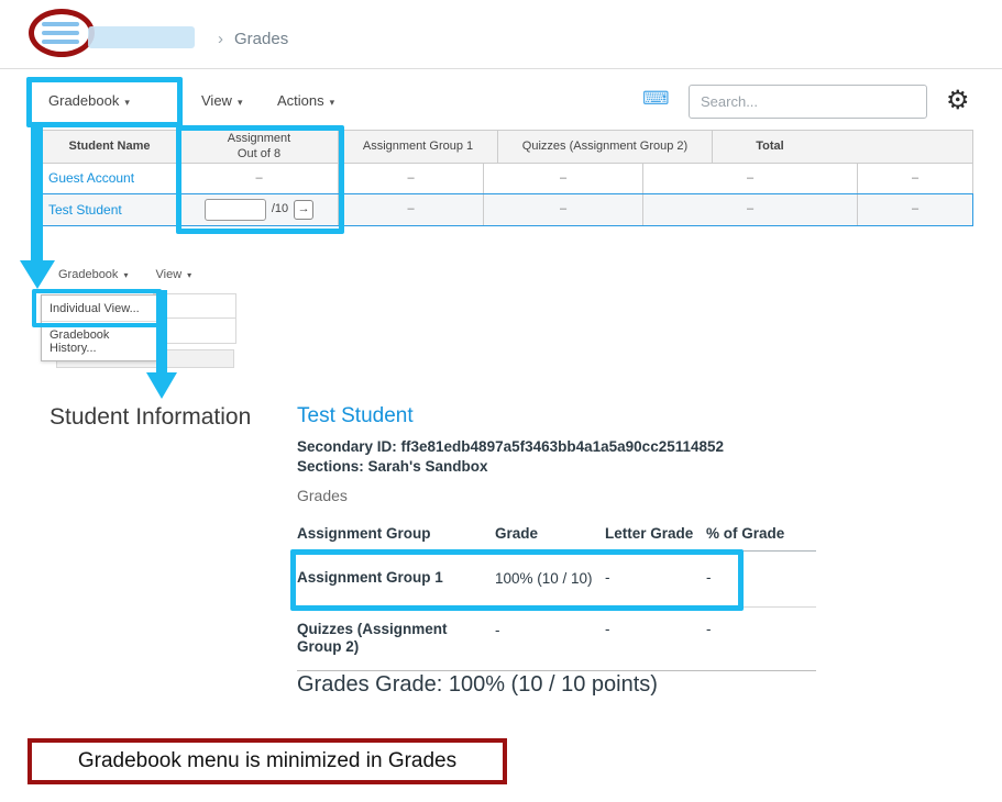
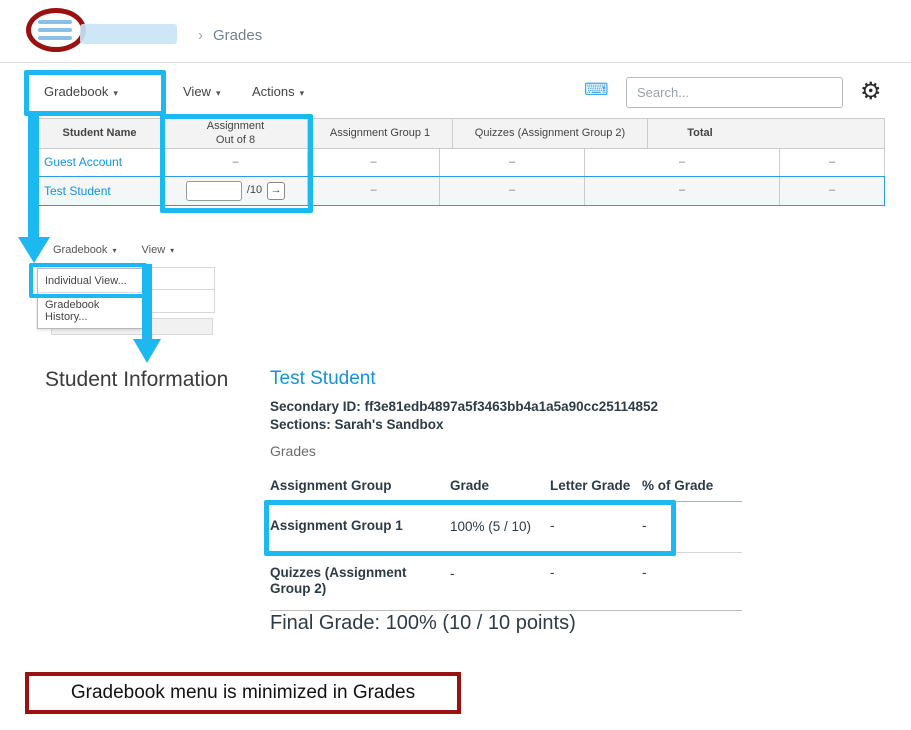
  › Grades
  Gradebook ▾
  View ▾
  Actions ▾
  ⌨
  Search...
  ⚙
  Student Name
  Assignment
  Out of 8
  Assignment Group 1
  Quizzes (Assignment Group 2)
  Total
  Guest Account
  –
  –
  –
  –
  –
  Test Student
  /10
  →
  –
  –
  –
  –
  Gradebook ▾ View ▾
  Individual View...
  Gradebook History...
  Student Information
  Test Student
  Secondary ID: ff3e81edb4897a5f3463bb4a1a5a90cc25114852
  Sections: Sarah's Sandbox
  Grades
  Assignment Group
  Grade
  Letter Grade
  % of Grade
  Assignment Group 1
- 100% (10 / 10)
+ 100% (5 / 10)
  -
  -
  Quizzes (Assignment Group 2)
  -
  -
  -
- Grades Grade: 100% (10 / 10 points)
+ Final Grade: 100% (10 / 10 points)
  Gradebook menu is minimized in Grades
